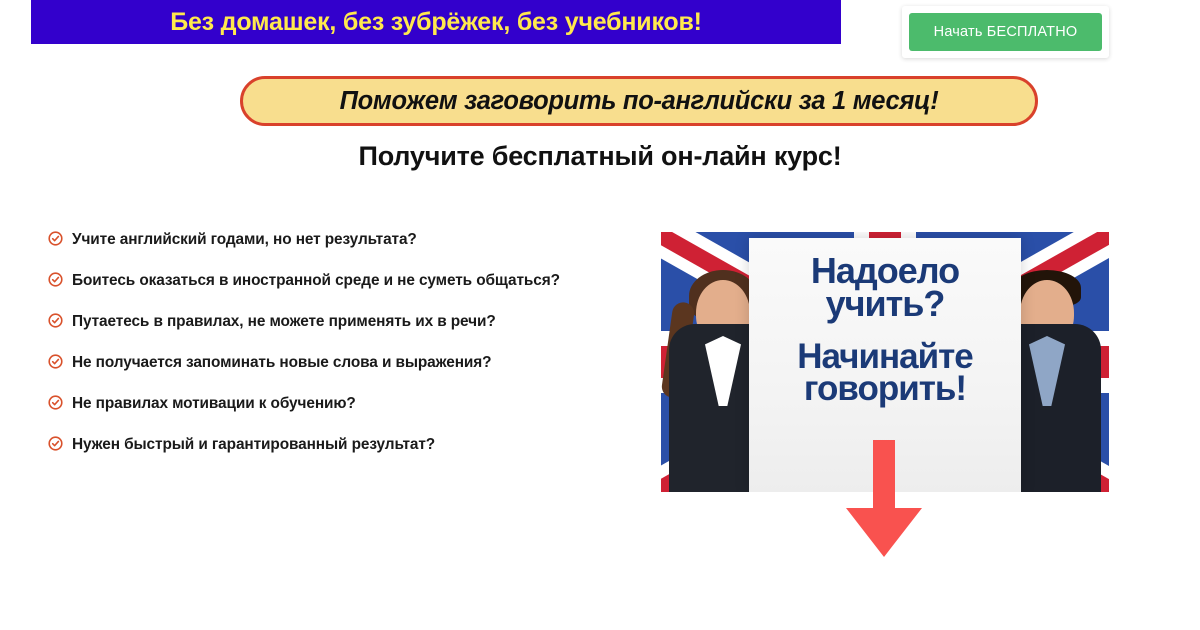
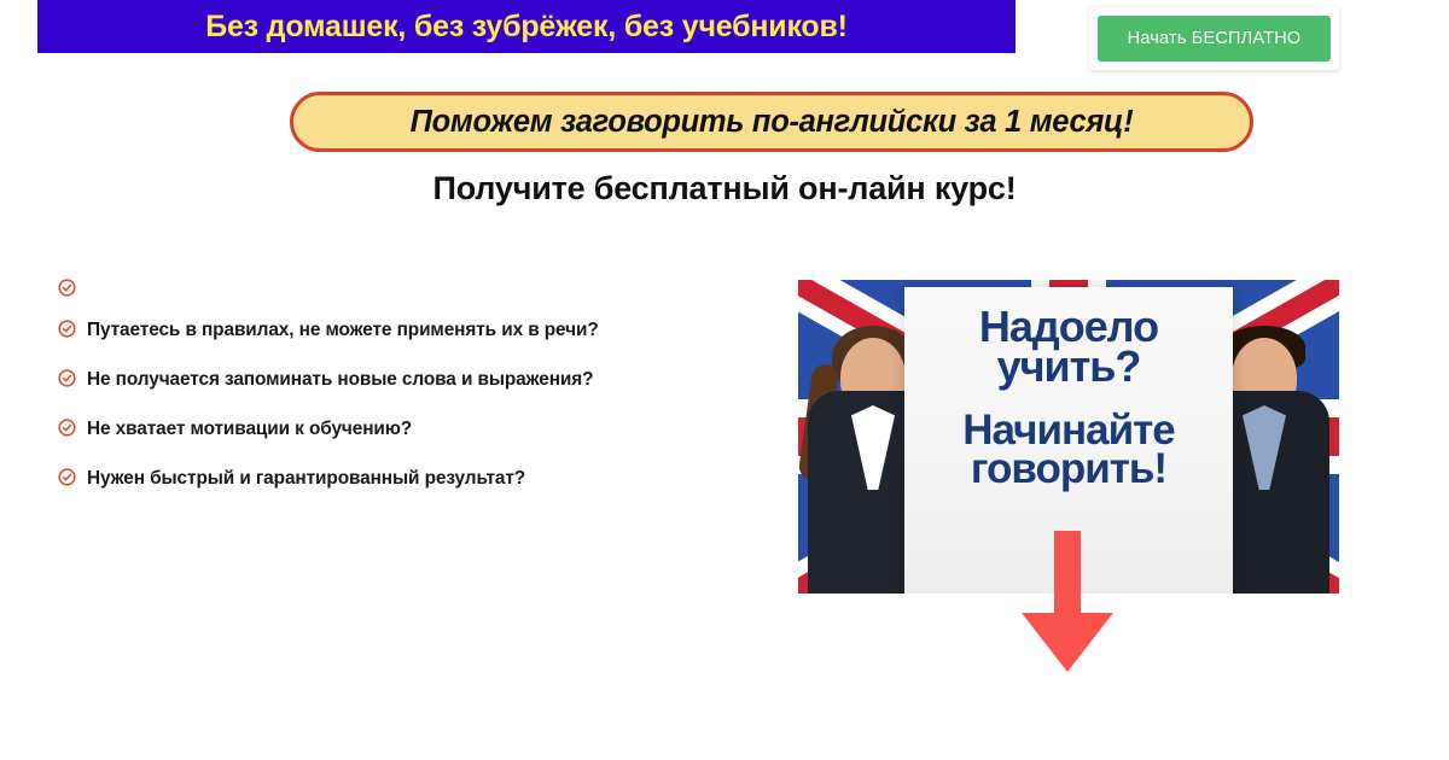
  Без домашек, без зубрёжек, без учебников!
  Начать БЕСПЛАТНО
  Поможем заговорить по-английски за 1 месяц!
  Получите бесплатный он-лайн курс!
- Учите английский годами, но нет результата?
- Боитесь оказаться в иностранной среде и не суметь общаться?
  Путаетесь в правилах, не можете применять их в речи?
  Не получается запоминать новые слова и выражения?
- Не правилах мотивации к обучению?
+ Не хватает мотивации к обучению?
  Нужен быстрый и гарантированный результат?
  Надоело
  учить?
  Начинайте
  говорить!
